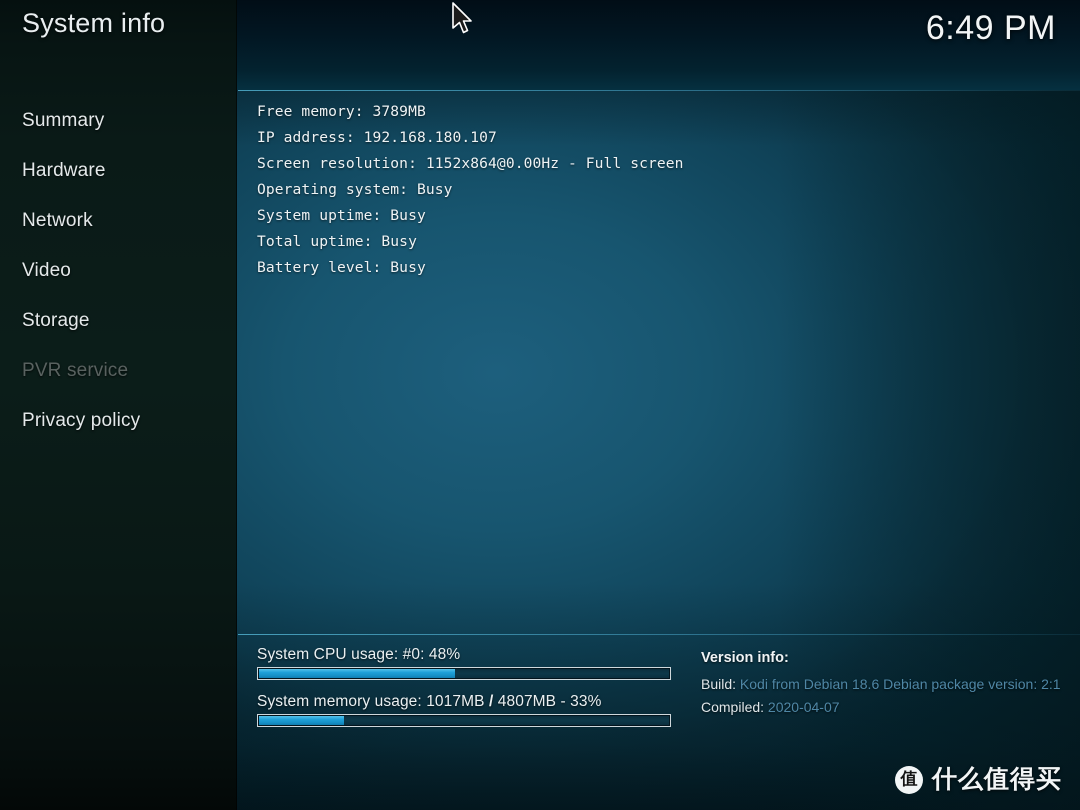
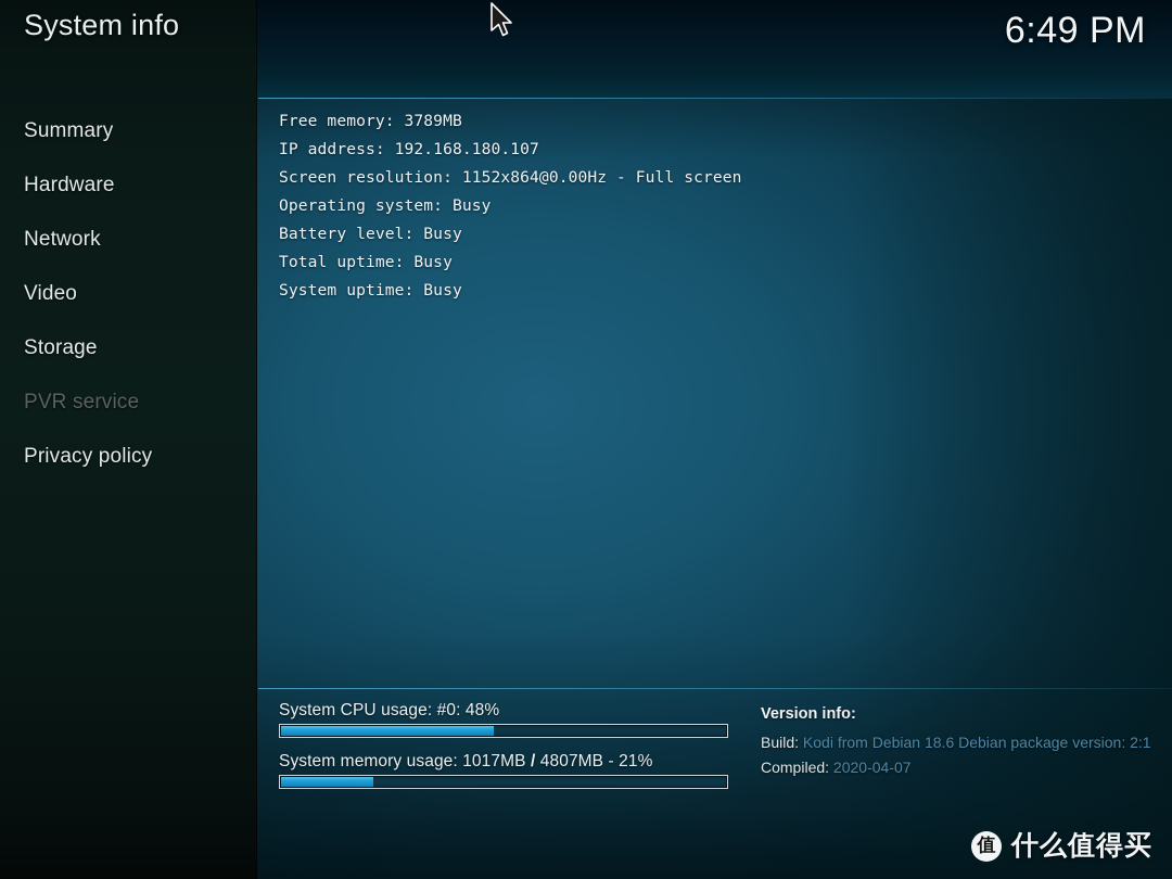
  6:49 PM
  System info
  Summary
  Hardware
  Network
  Video
  Storage
  PVR service
  Privacy policy
  Free memory: 3789MB
  IP address: 192.168.180.107
  Screen resolution: 1152x864@0.00Hz - Full screen
  Operating system: Busy
- System uptime: Busy
+ Battery level: Busy
  Total uptime: Busy
- Battery level: Busy
+ System uptime: Busy
  System CPU usage: #0: 48%
- System memory usage: 1017MB / 4807MB - 33%
+ System memory usage: 1017MB / 4807MB - 21%
  Version info:
  Build: Kodi from Debian 18.6 Debian package version: 2:1
  Compiled: 2020-04-07
  值
  什么值得买
